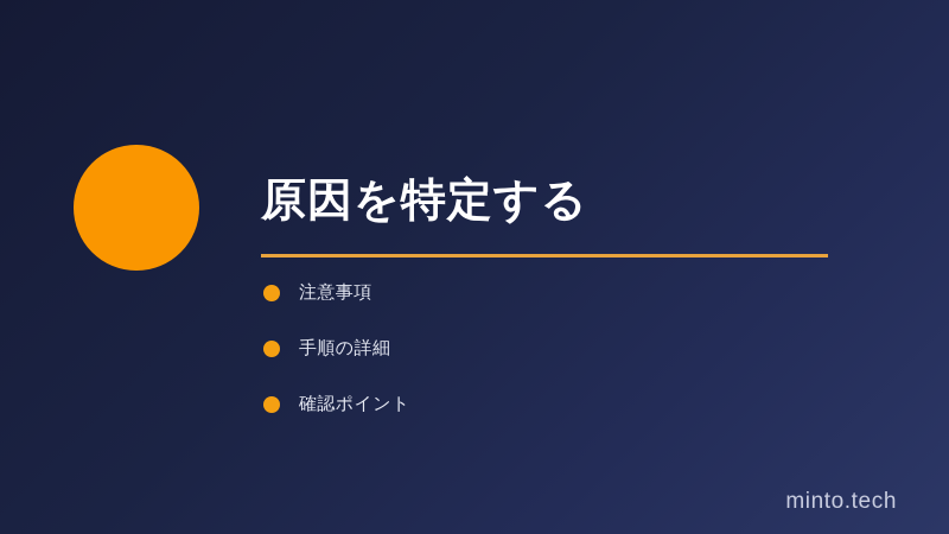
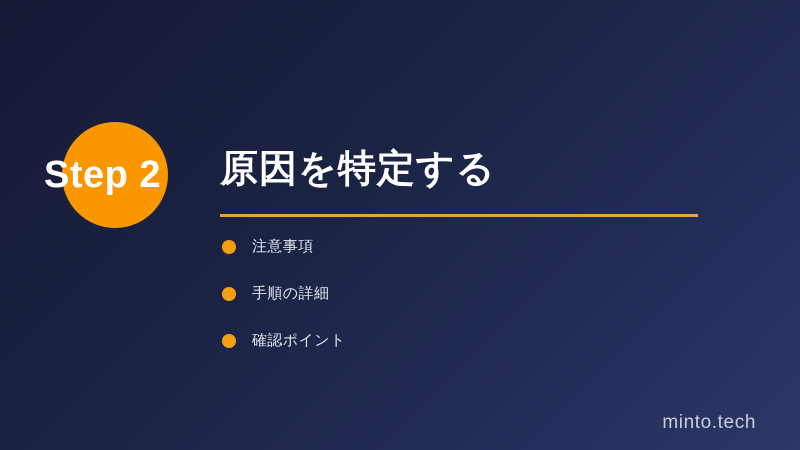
+ Step 2
  原因を特定する
  注意事項
  手順の詳細
  確認ポイント
  minto.tech
